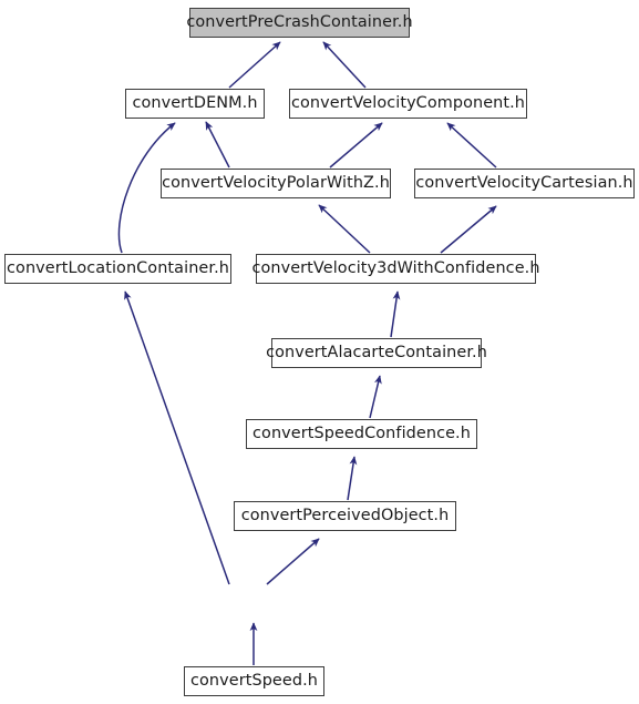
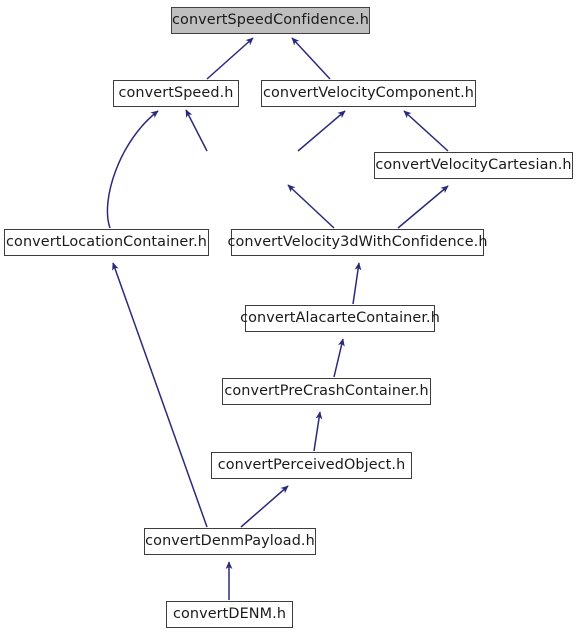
- convertPreCrashContainer.h
+ convertSpeedConfidence.h
- convertDENM.h
+ convertSpeed.h
  convertVelocityComponent.h
- convertVelocityPolarWithZ.h
  convertVelocityCartesian.h
  convertLocationContainer.h
  convertVelocity3dWithConfidence.h
  convertAlacarteContainer.h
- convertSpeedConfidence.h
+ convertPreCrashContainer.h
  convertPerceivedObject.h
+ convertDenmPayload.h
- convertSpeed.h
+ convertDENM.h
